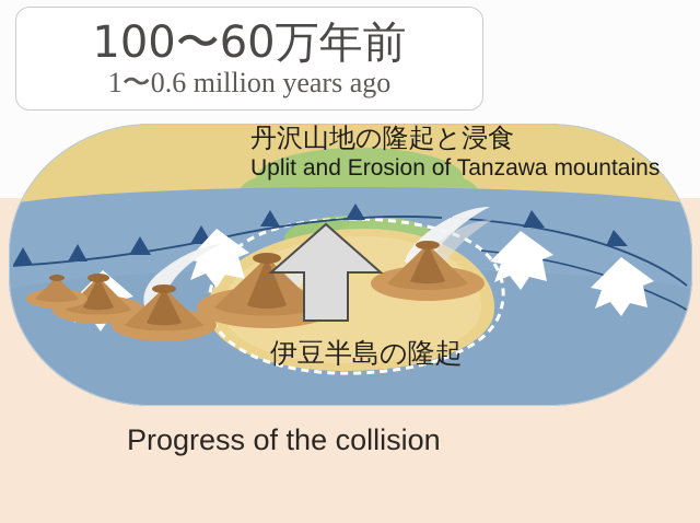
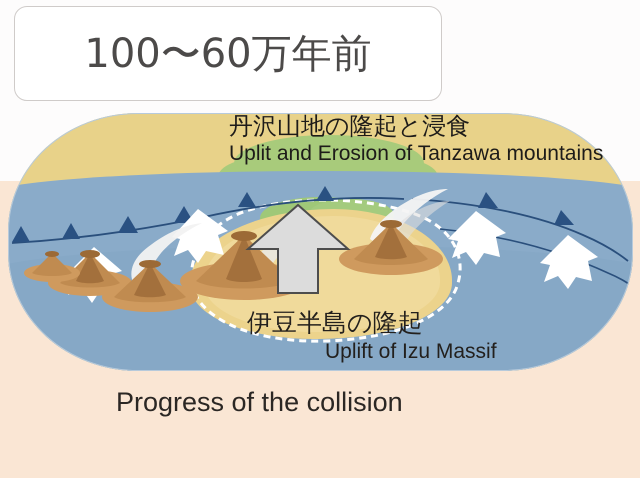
  100〜60万年前
- 1〜0.6 million years ago
  丹沢山地の隆起と浸食
  Uplit and Erosion of Tanzawa mountains
  伊豆半島の隆起
+ Uplift of Izu Massif
  Progress of the collision
